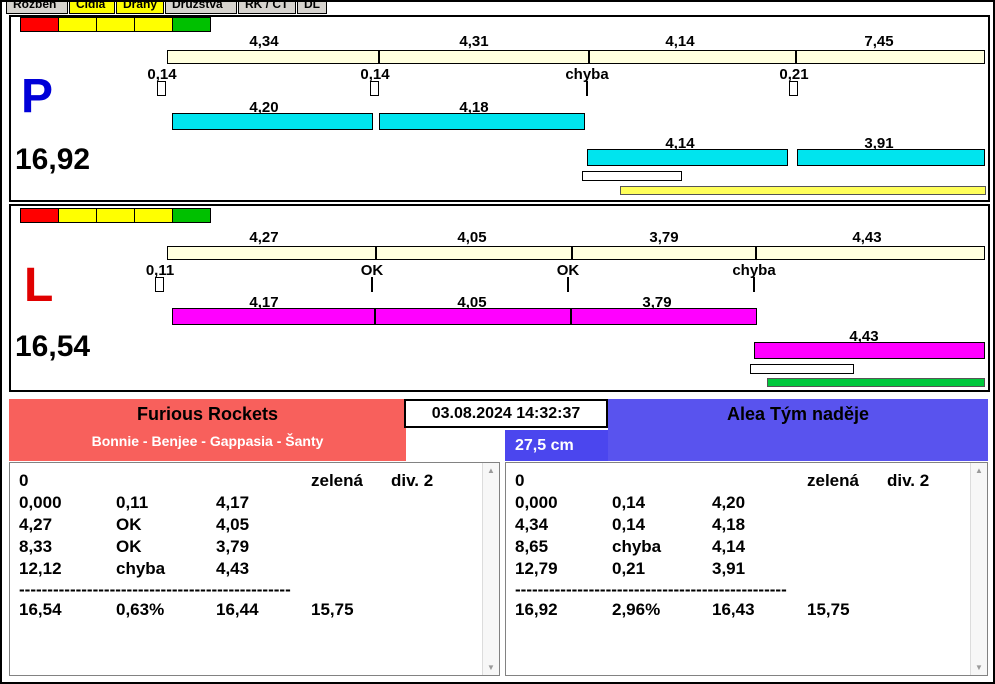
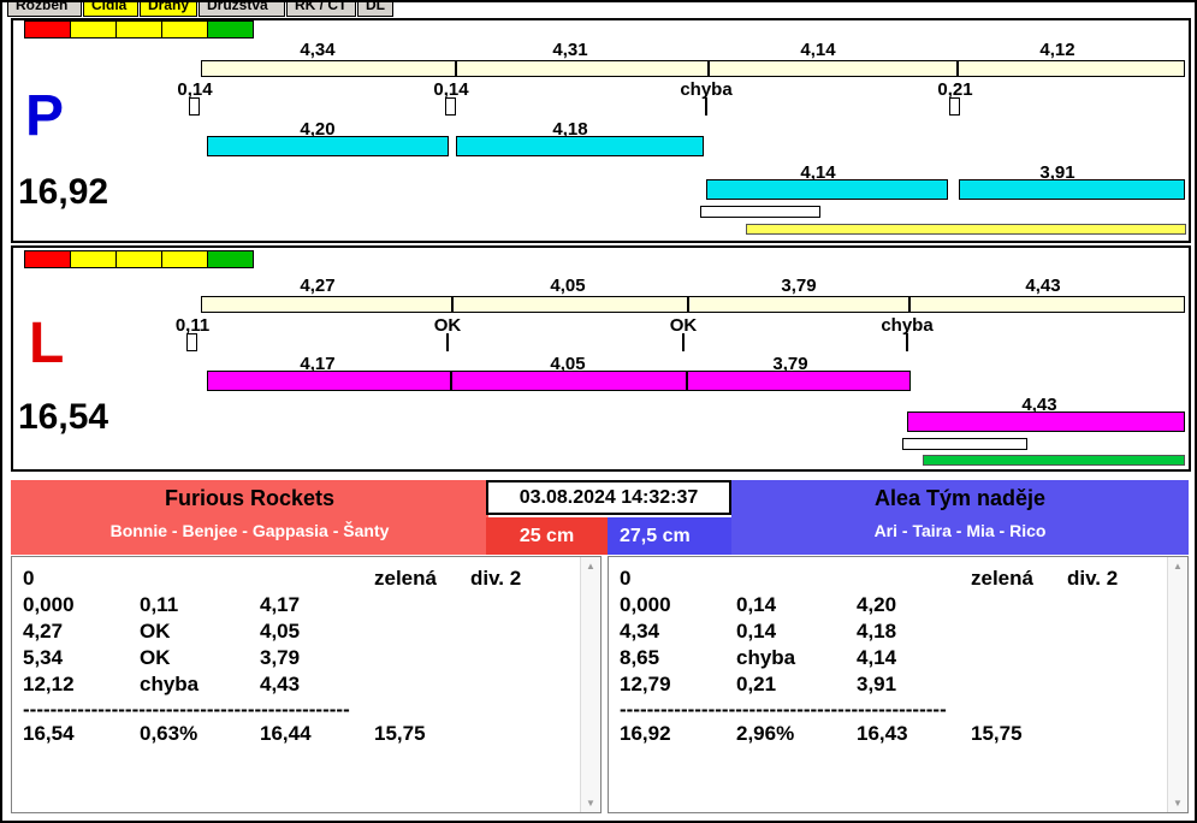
  Rozběh
  Čidla
  Dráhy
  Družstva
  RK / ČT
  DL
  4,34
  4,31
  4,14
- 7,45
+ 4,12
  0,14
  0,14
  chyba
  0,21
  4,20
  4,18
  4,14
  3,91
  P
  16,92
  4,27
  4,05
  3,79
  4,43
  0,11
  OK
  OK
  chyba
  4,17
  4,05
  3,79
  4,43
  L
  16,54
  Furious Rockets
  Bonnie - Benjee - Gappasia - Šanty
  03.08.2024 14:32:37
+ 25 cm
  27,5 cm
  Alea Tým naděje
+ Ari - Taira - Mia - Rico
  0
  zelená
  div. 2
  0,000
  0,11
  4,17
  4,27
  OK
  4,05
- 8,33
+ 5,34
  OK
  3,79
  12,12
  chyba
  4,43
  ------------------------------------------------
  16,54
  0,63%
  16,44
  15,75
  ▲
  ▼
  0
  zelená
  div. 2
  0,000
  0,14
  4,20
  4,34
  0,14
  4,18
  8,65
  chyba
  4,14
  12,79
  0,21
  3,91
  ------------------------------------------------
  16,92
  2,96%
  16,43
  15,75
  ▲
  ▼
